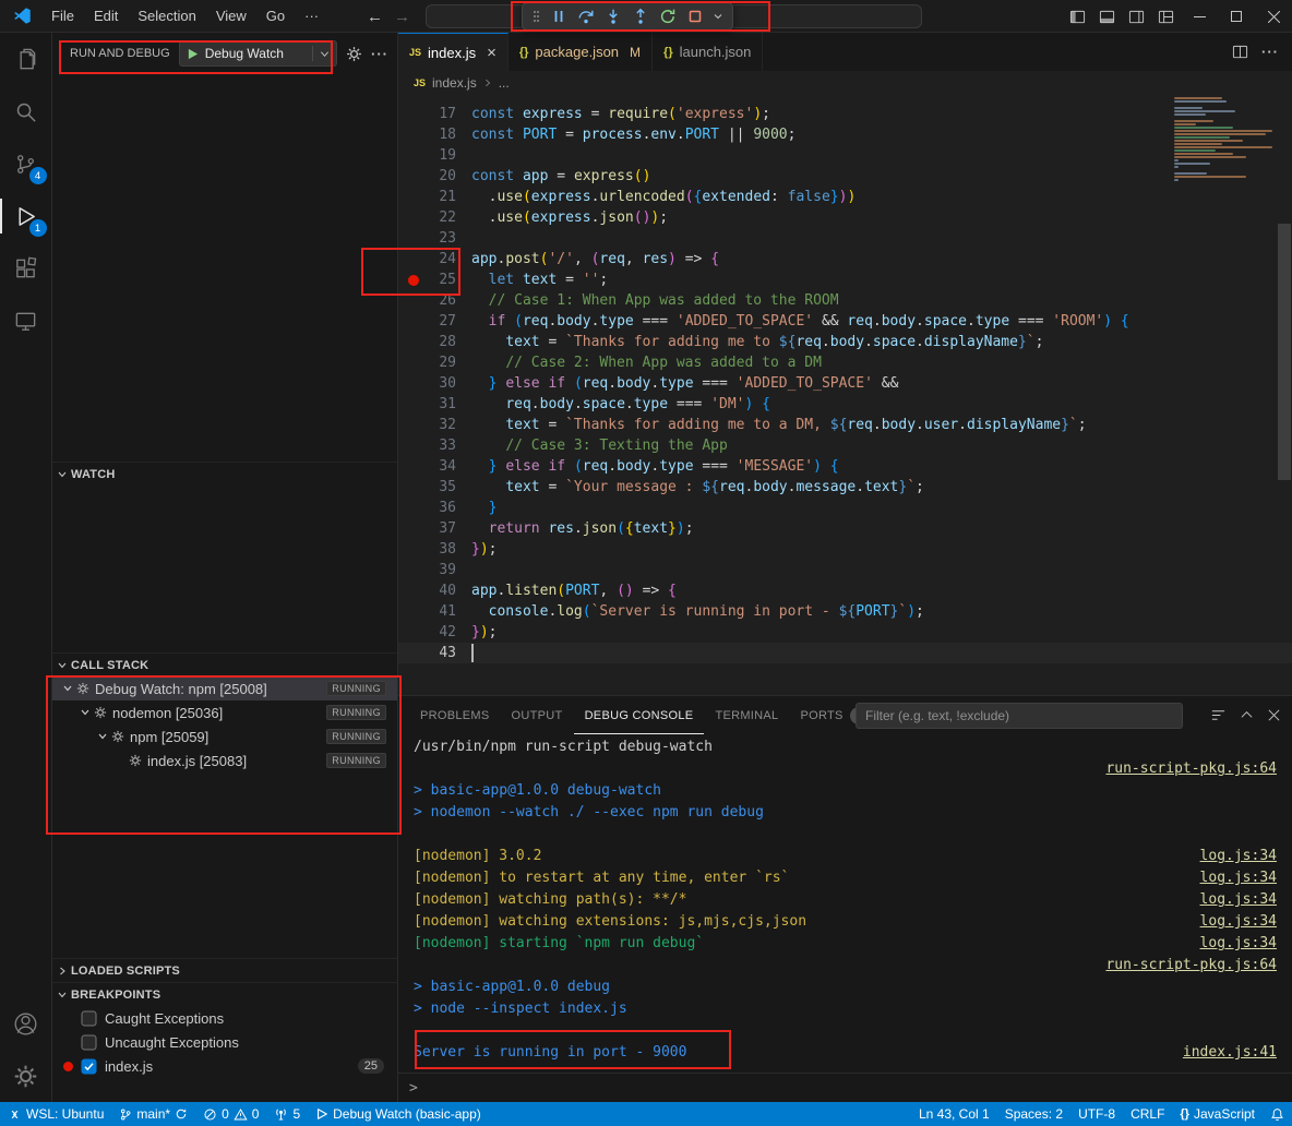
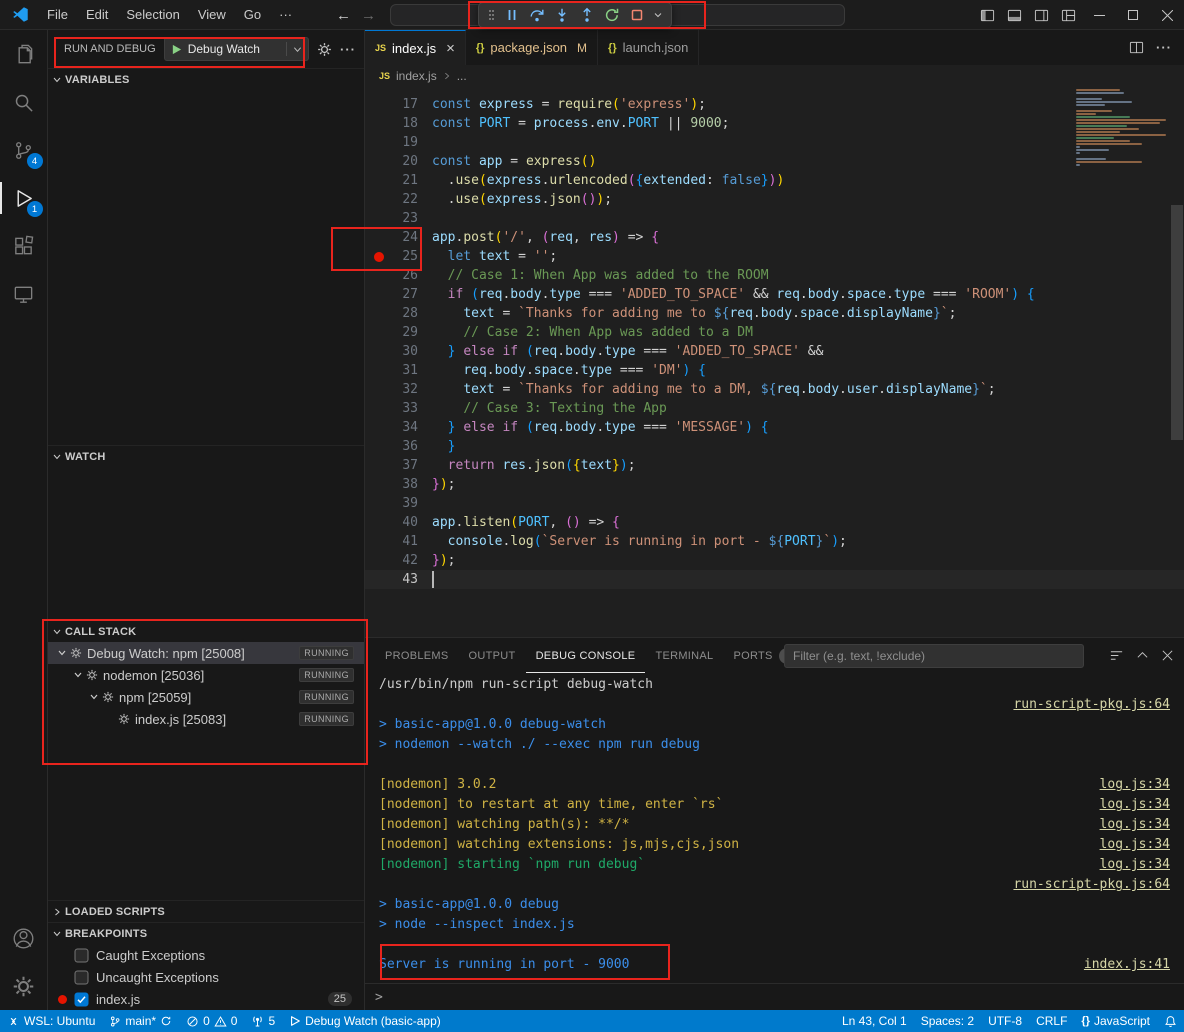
  File
  Edit
  Selection
  View
  Go
  ···
  ←
  →
  4
  1
  RUN AND DEBUG
  Debug Watch
  ···
+ VARIABLES
  WATCH
  CALL STACK
  Debug Watch: npm [25008]
  RUNNING
  nodemon [25036]
  RUNNING
  npm [25059]
  RUNNING
  index.js [25083]
  RUNNING
  LOADED SCRIPTS
  BREAKPOINTS
  Caught Exceptions
  Uncaught Exceptions
  index.js
  25
  JS
  index.js
  ×
  {}
  package.json
  M
  {}
  launch.json
  ···
  JS
  index.js
  ...
  17
  const express = require('express');
  18
  const PORT = process.env.PORT || 9000;
  19
  20
  const app = express()
  21
  .use(express.urlencoded({extended: false}))
  22
  .use(express.json());
  23
  24
  app.post('/', (req, res) => {
  25
  let text = '';
  26
  // Case 1: When App was added to the ROOM
  27
  if (req.body.type === 'ADDED_TO_SPACE' && req.body.space.type === 'ROOM') {
  28
  text = `Thanks for adding me to ${req.body.space.displayName}`;
  29
  // Case 2: When App was added to a DM
  30
  } else if (req.body.type === 'ADDED_TO_SPACE' &&
  31
  req.body.space.type === 'DM') {
  32
  text = `Thanks for adding me to a DM, ${req.body.user.displayName}`;
  33
  // Case 3: Texting the App
  34
  } else if (req.body.type === 'MESSAGE') {
- 35
- text = `Your message : ${req.body.message.text}`;
  36
  }
  37
  return res.json({text});
  38
  });
  39
  40
  app.listen(PORT, () => {
  41
  console.log(`Server is running in port - ${PORT}`);
  42
  });
  43
  PROBLEMS
  OUTPUT
  DEBUG CONSOLE
  TERMINAL
  PORTS
  Filter (e.g. text, !exclude)
  /usr/bin/npm run-script debug-watch
  run-script-pkg.js:64
  > basic-app@1.0.0 debug-watch
  > nodemon --watch ./ --exec npm run debug
  [nodemon] 3.0.2
  log.js:34
  [nodemon] to restart at any time, enter `rs`
  log.js:34
  [nodemon] watching path(s): **/*
  log.js:34
  [nodemon] watching extensions: js,mjs,cjs,json
  log.js:34
  [nodemon] starting `npm run debug`
  log.js:34
  run-script-pkg.js:64
  > basic-app@1.0.0 debug
  > node --inspect index.js
  Server is running in port - 9000
  index.js:41
  >
  WSL: Ubuntu
  main*
  0
  0
  5
  Debug Watch (basic-app)
  Ln 43, Col 1
  Spaces: 2
  UTF-8
  CRLF
  {}
  JavaScript
